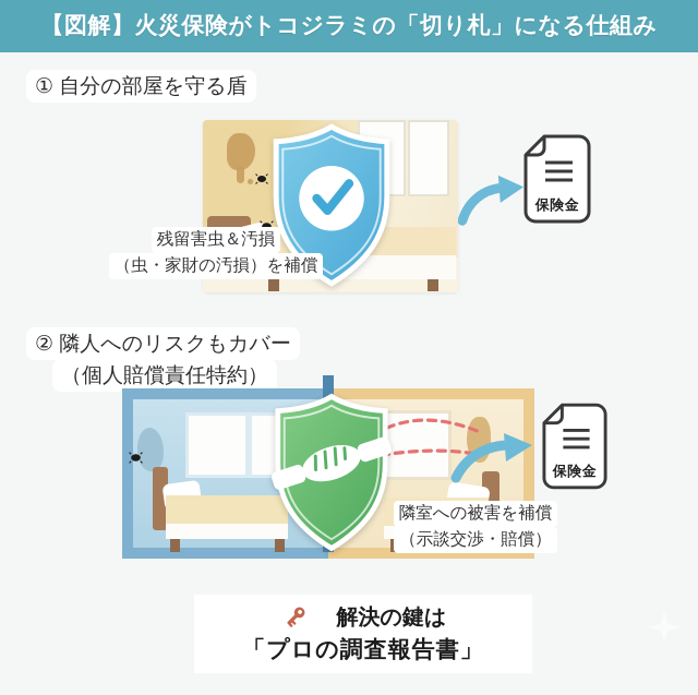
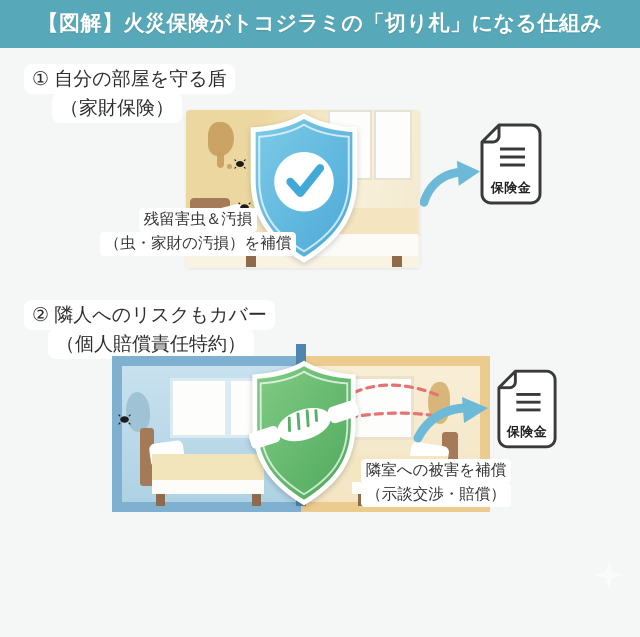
  【図解】火災保険がトコジラミの「切り札」になる仕組み
  ① 自分の部屋を守る盾
+ （家財保険）
  保険金
  残留害虫＆汚損
  （虫・家財の汚損）を補償
  ② 隣人へのリスクもカバー
  （個人賠償責任特約）
  保険金
  隣室への被害を補償
  （示談交渉・賠償）
- 解決の鍵は
- 「プロの調査報告書」
